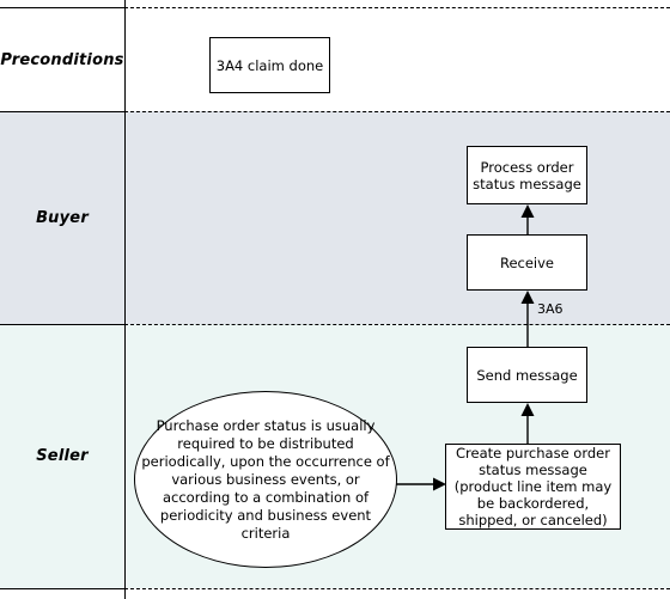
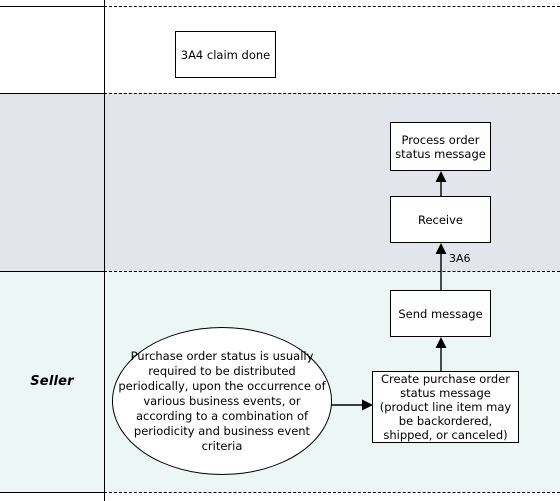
- Preconditions
- Buyer
  Seller
  3A6
  3A4 claim done
  Process order status message
  Receive
  Send message
  Create purchase order status message (product line item may be backordered, shipped, or canceled)
  Purchase order status is usually required to be distributed periodically, upon the occurrence of various business events, or according to a combination of periodicity and business event criteria
